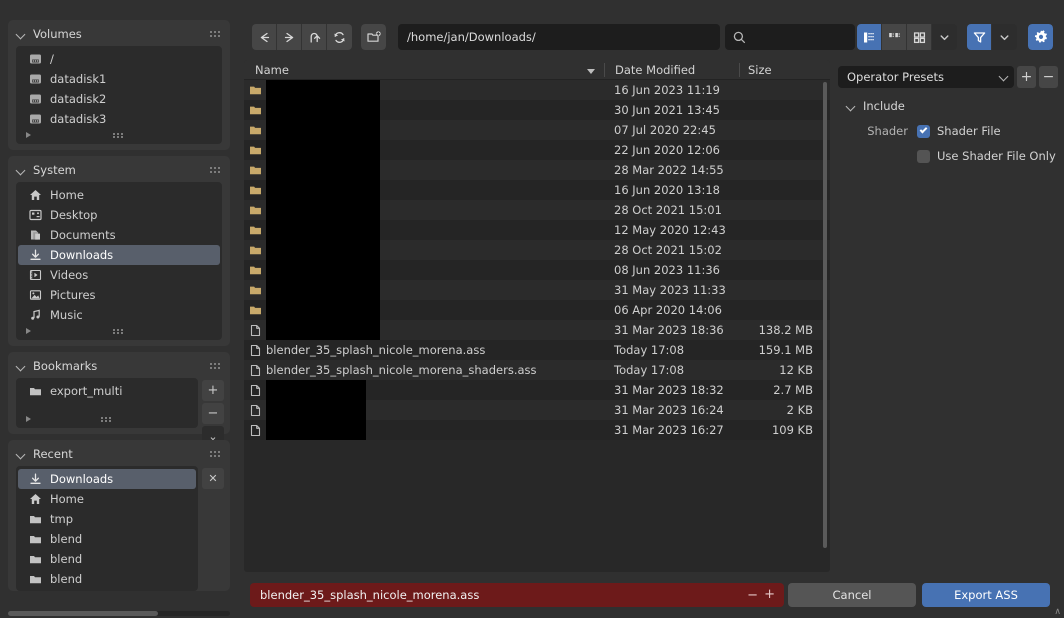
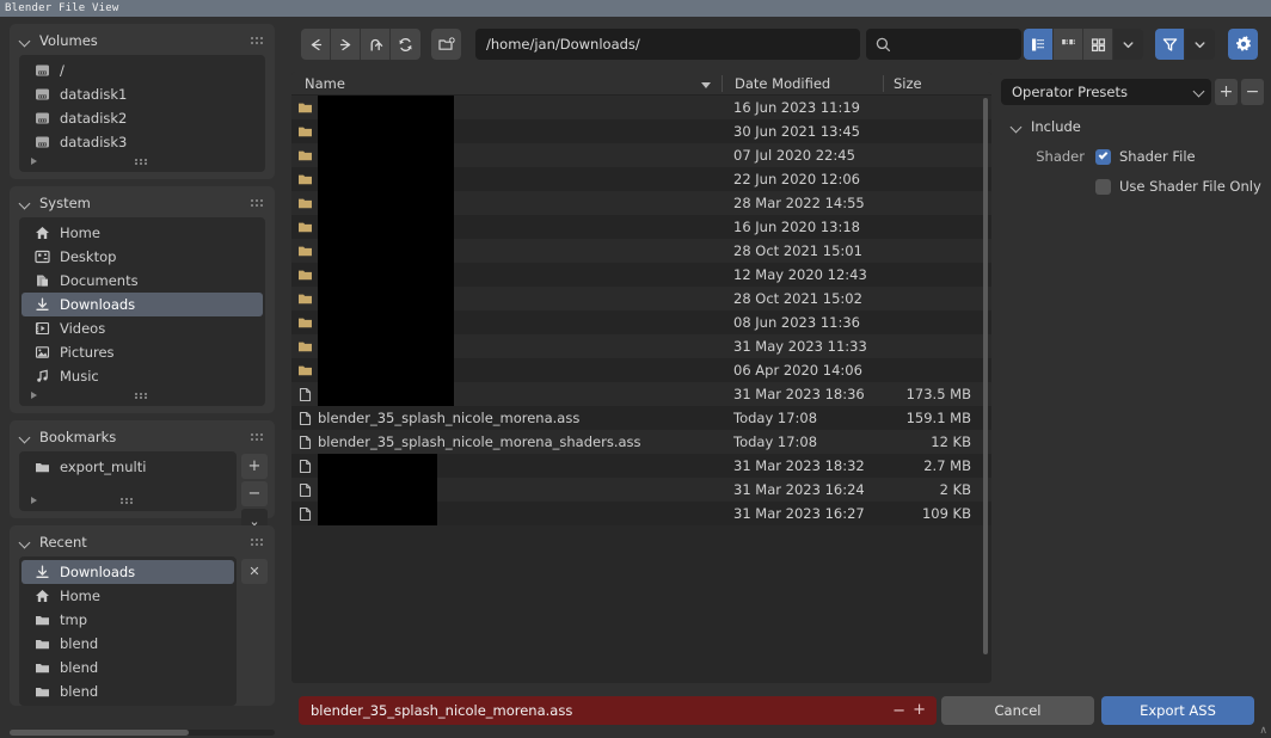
+ Blender File View
  Volumes
  /
  datadisk1
  datadisk2
  datadisk3
  System
  Home
  Desktop
  Documents
  Downloads
  Videos
  Pictures
  Music
  Bookmarks
  export_multi
  +
  −
  ⌄
  Recent
  Downloads
  Home
  tmp
  blend
  blend
  blend
  ✕
  /home/jan/Downloads/
  Name
  Date Modified
  Size
  16 Jun 2023 11:19
  30 Jun 2021 13:45
  07 Jul 2020 22:45
  22 Jun 2020 12:06
  28 Mar 2022 14:55
  16 Jun 2020 13:18
  28 Oct 2021 15:01
  12 May 2020 12:43
  28 Oct 2021 15:02
  08 Jun 2023 11:36
  31 May 2023 11:33
  06 Apr 2020 14:06
  31 Mar 2023 18:36
- 138.2 MB
+ 173.5 MB
  blender_35_splash_nicole_morena.ass
  Today 17:08
  159.1 MB
  blender_35_splash_nicole_morena_shaders.ass
  Today 17:08
  12 KB
  31 Mar 2023 18:32
  2.7 MB
  31 Mar 2023 16:24
  2 KB
  31 Mar 2023 16:27
  109 KB
  Operator Presets
  +
  −
  Include
  Shader
  Shader File
  Use Shader File Only
  blender_35_splash_nicole_morena.ass
  −
  +
  Cancel
  Export ASS
  ∧
